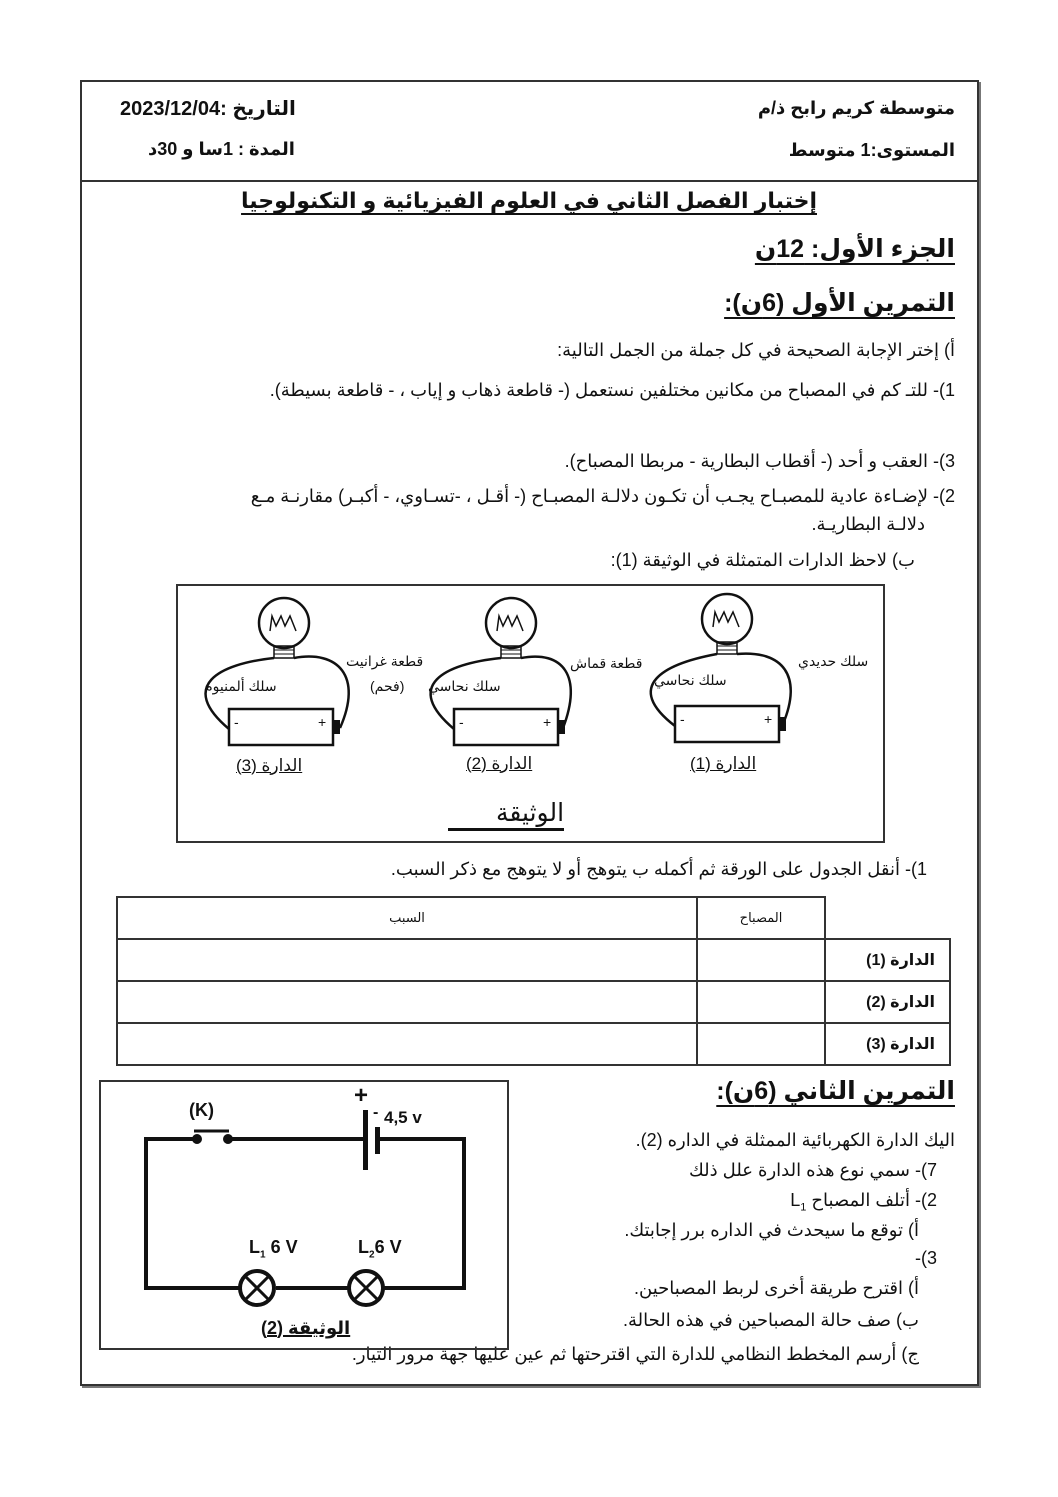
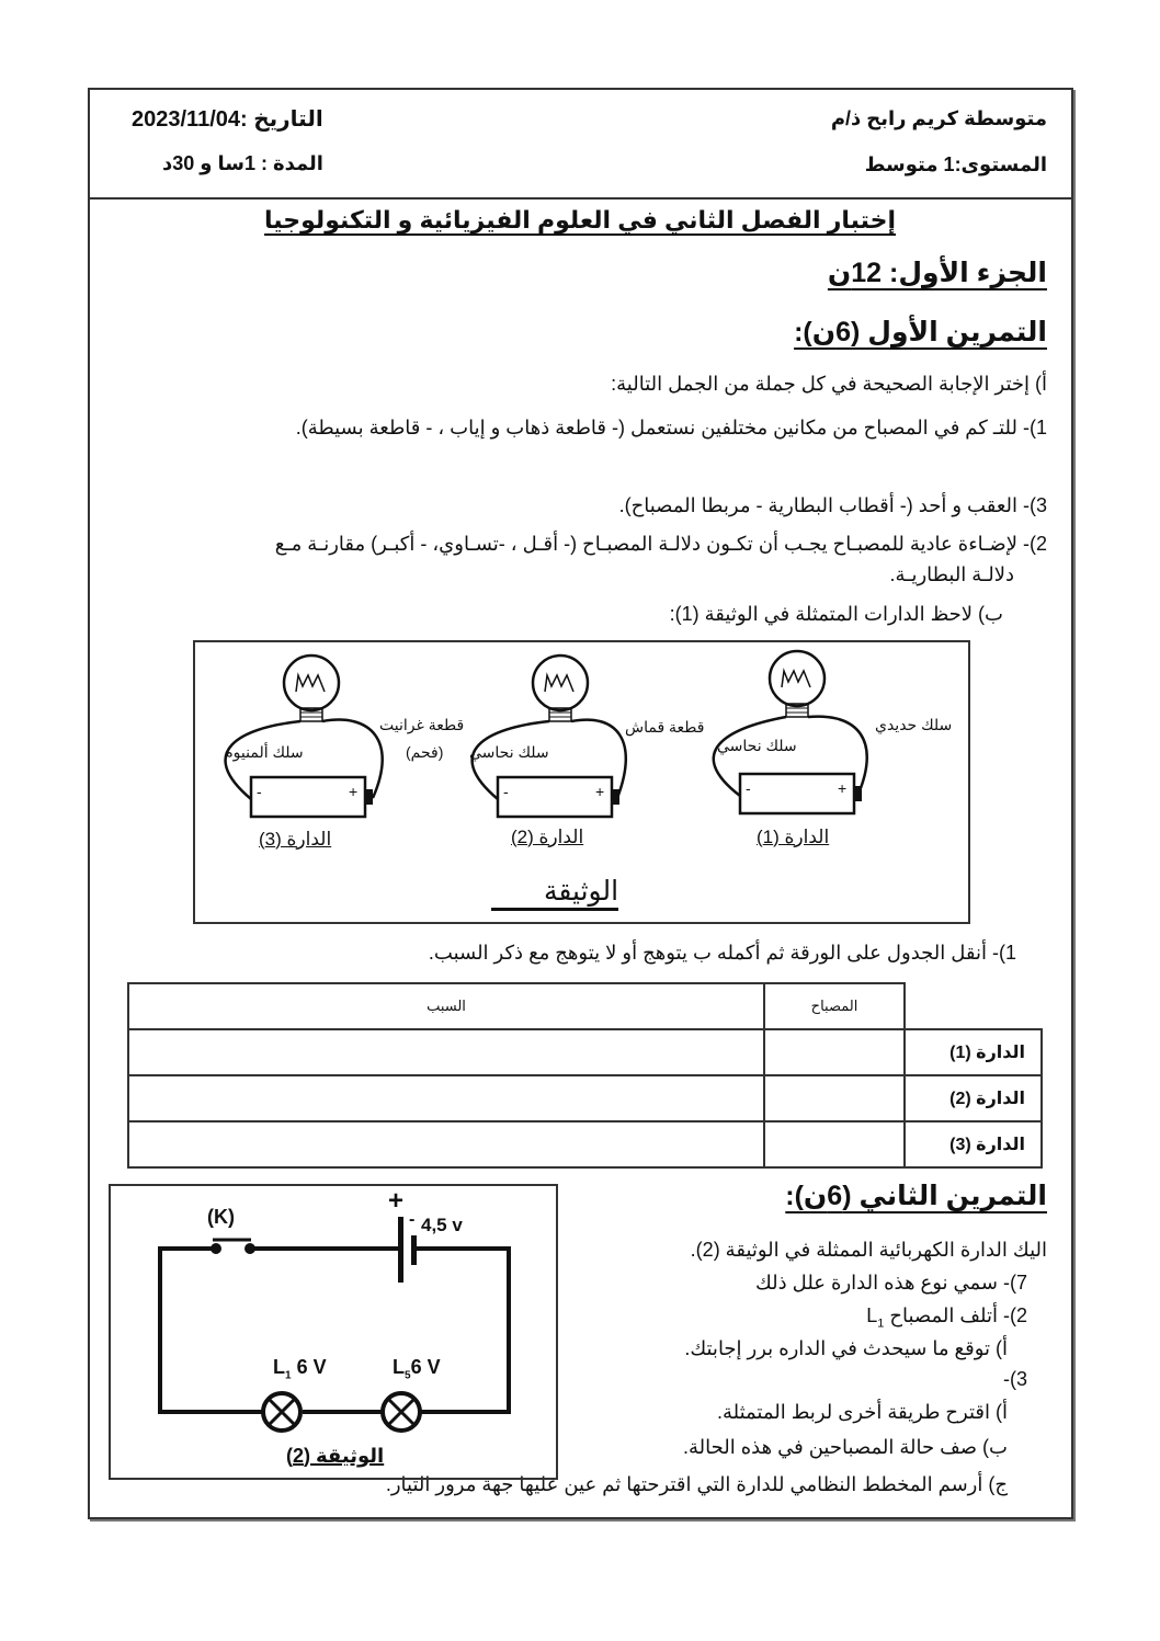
  متوسطة كريم رابح ذ/م
  المستوى:1 متوسط
- التاريخ :2023/12/04
+ التاريخ :2023/11/04
  المدة : 1سا و 30د
  إختبار الفصل الثاني في العلوم الفيزيائية و التكنولوجيا
  الجزء الأول: 12ن
  التمرين الأول (6ن):
  أ) إختر الإجابة الصحيحة في كل جملة من الجمل التالية:
  1)- للتـ كم في المصباح من مكانين مختلفين نستعمل (- قاطعة ذهاب و إياب ، - قاطعة بسيطة).
  3)- العقب و أحد (- أقطاب البطارية - مربطا المصباح).
  2)- لإضـاءة عادية للمصبـاح يجـب أن تكـون دلالـة المصبـاح (- أقـل ، -تسـاوي، - أكبـر) مقارنـة مـع
  دلالـة البطاريـة.
  ب) لاحظ الدارات المتمثلة في الوثيقة (1):
  -
  +
  -
  +
  -
  +
  سلك ألمنيوم
  قطعة غرانيت
  (فحم)
  سلك نحاسي
  قطعة قماش
  سلك نحاسي
  سلك حديدي
  الدارة (3)
  الدارة (2)
  الدارة (1)
  الوثيقة
  1)- أنقل الجدول على الورقة ثم أكمله ب يتوهج أو لا يتوهج مع ذكر السبب.
  	المصباح	السبب
  الدارة (1)
  الدارة (2)
  الدارة (3)
  التمرين الثاني (6ن):
- اليك الدارة الكهربائية الممثلة في الداره (2).
+ اليك الدارة الكهربائية الممثلة في الوثيقة (2).
  7)- سمي نوع هذه الدارة علل ذلك
  2)- أتلف المصباح L1
  أ) توقع ما سيحدث في الداره برر إجابتك.
  3)-
- أ) اقترح طريقة أخرى لربط المصباحين.
+ أ) اقترح طريقة أخرى لربط المتمثلة.
  ب) صف حالة المصباحين في هذه الحالة.
  ج) أرسم المخطط النظامي للدارة التي اقترحتها ثم عين عليها جهة مرور التيار.
  (K)
  +
  -
  4,5 v
  L1 6 V
- L26 V
+ L56 V
  الوثيقة (2)
